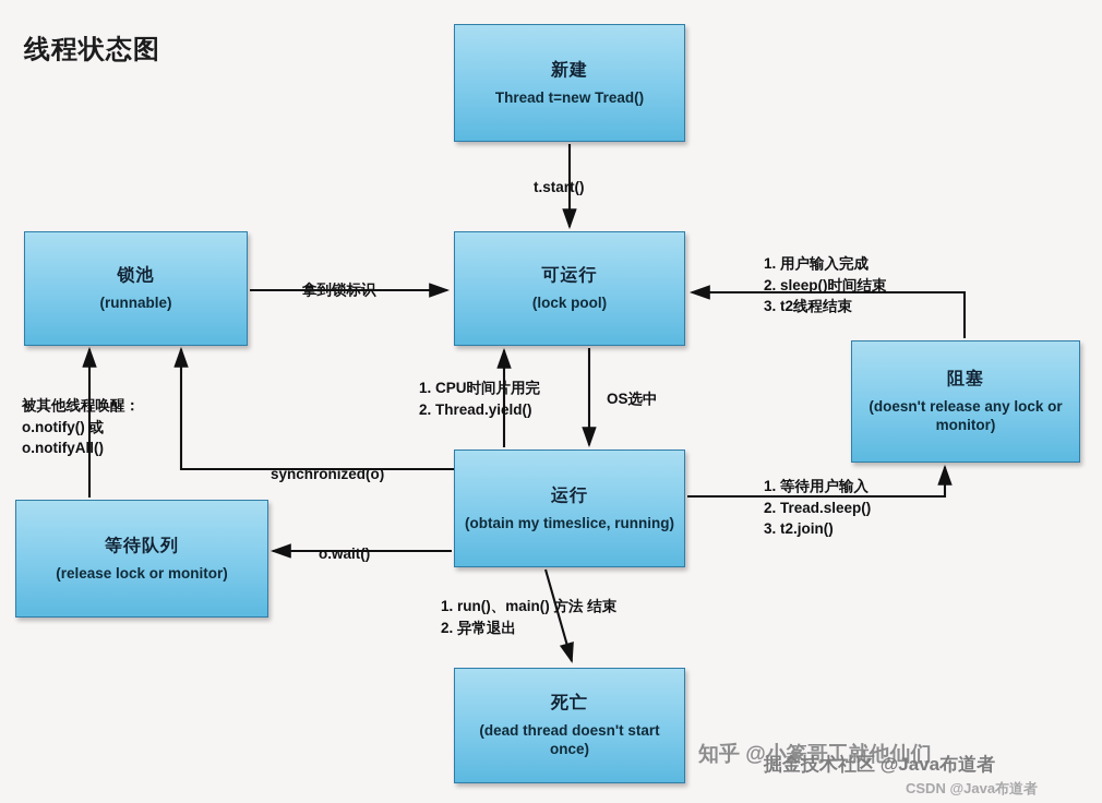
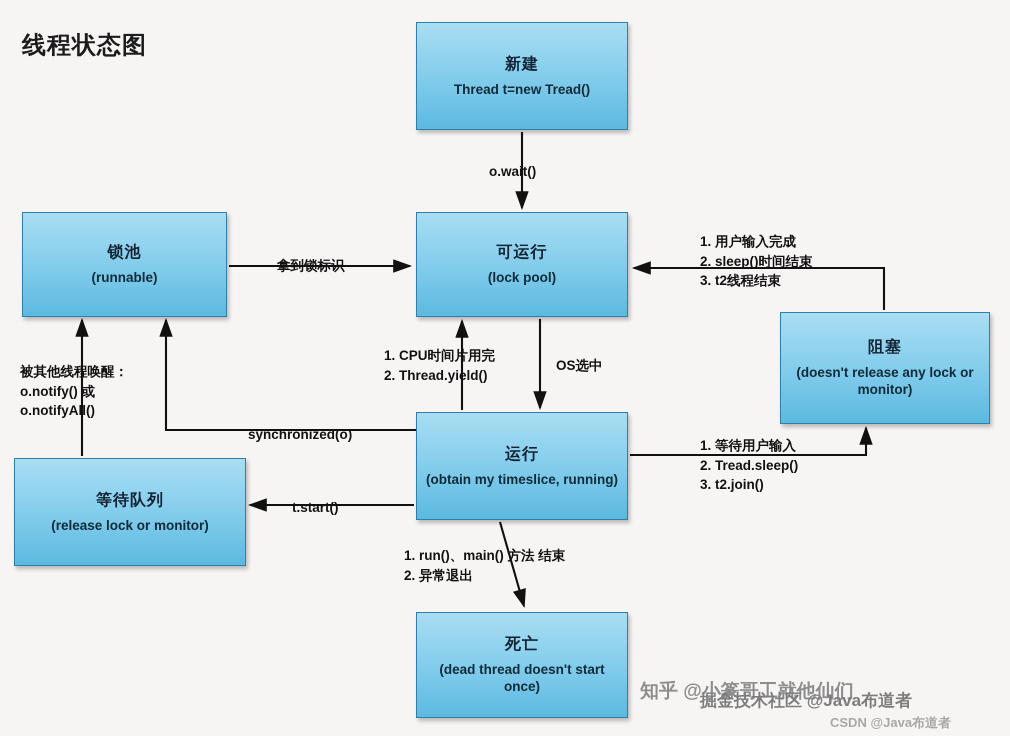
  线程状态图
  新建
  Thread t=new Tread()
  锁池
  (runnable)
  可运行
  (lock pool)
  阻塞
  (doesn't release any lock or monitor)
  等待队列
  (release lock or monitor)
  运行
  (obtain my timeslice, running)
  死亡
  (dead thread doesn't start once)
- t.start()
+ o.wait()
  拿到锁标识
  1. CPU时间片用完
  2. Thread.yield()
  OS选中
  被其他线程唤醒：
  o.notify() 或
  o.notifyAll()
  synchronized(o)
- o.wait()
+ t.start()
  1. 用户输入完成
  2. sleep()时间结束
  3. t2线程结束
  1. 等待用户输入
  2. Tread.sleep()
  3. t2.join()
  1. run()、main() 方法 结束
  2. 异常退出
  知乎 @小篆哥工就他仙们
  掘金技术社区 @Java布道者
  CSDN @Java布道者
